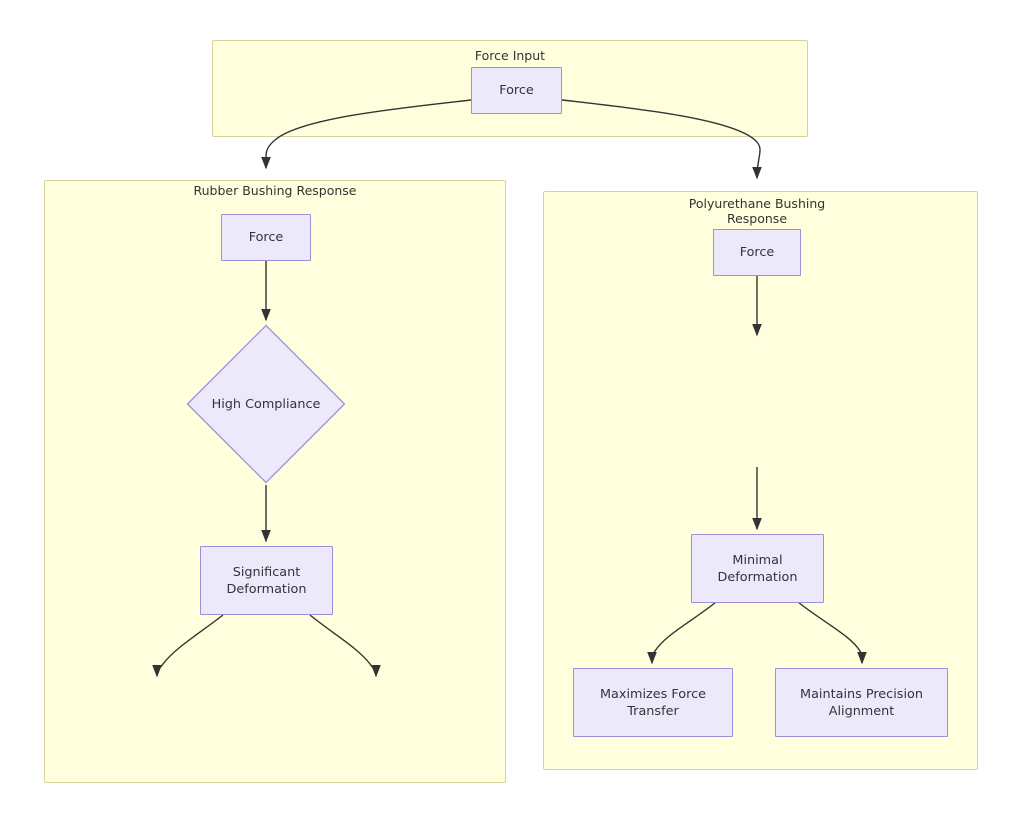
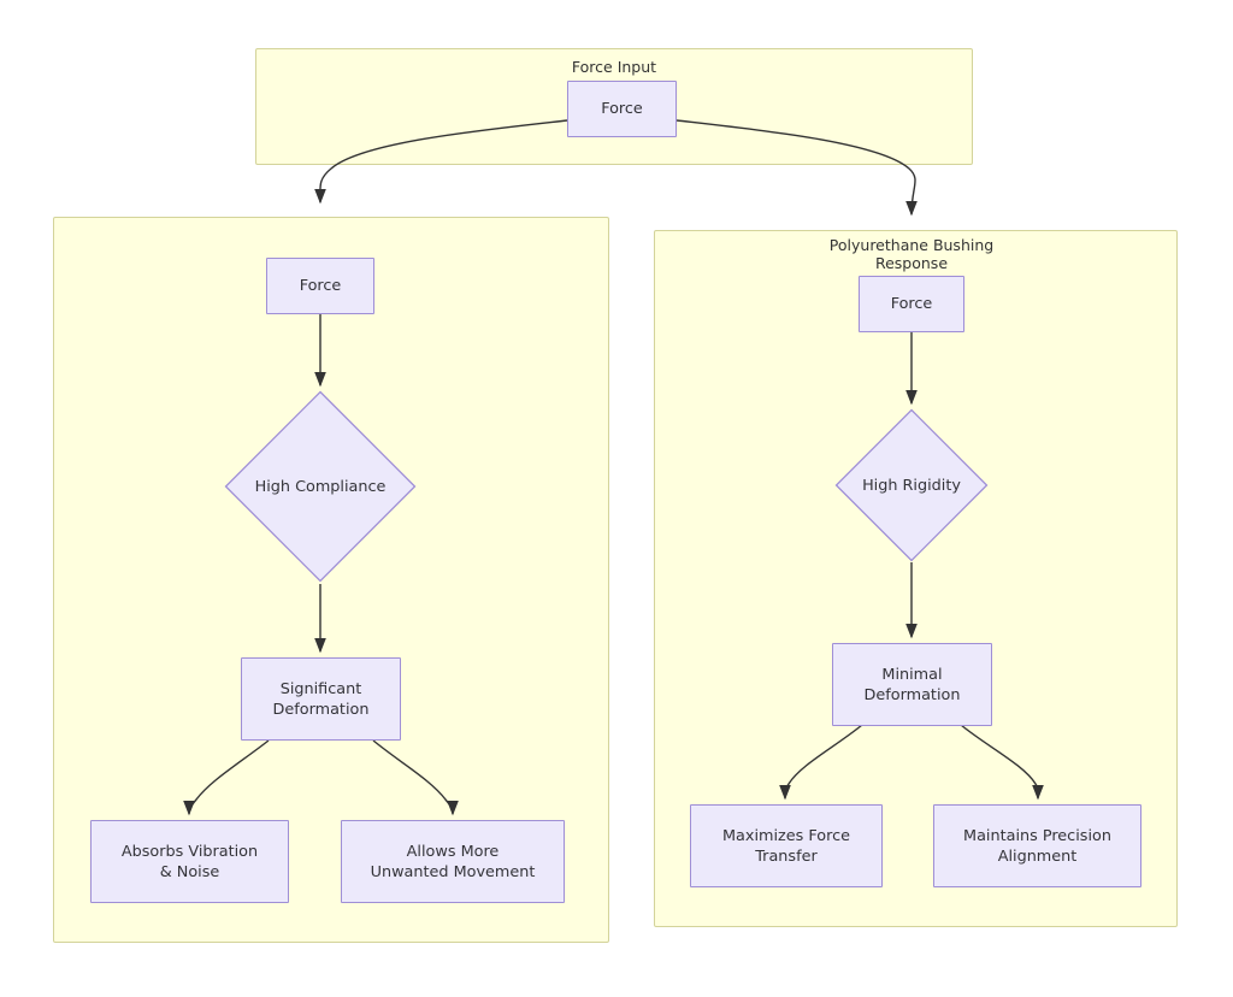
  Force Input
- Rubber Bushing Response
  Polyurethane Bushing Response
  Force
  Force
  High Compliance
  Significant
  Deformation
+ Absorbs Vibration
+ & Noise
+ Allows More
+ Unwanted Movement
  Force
+ High Rigidity
  Minimal
  Deformation
  Maximizes Force
  Transfer
  Maintains Precision
  Alignment
